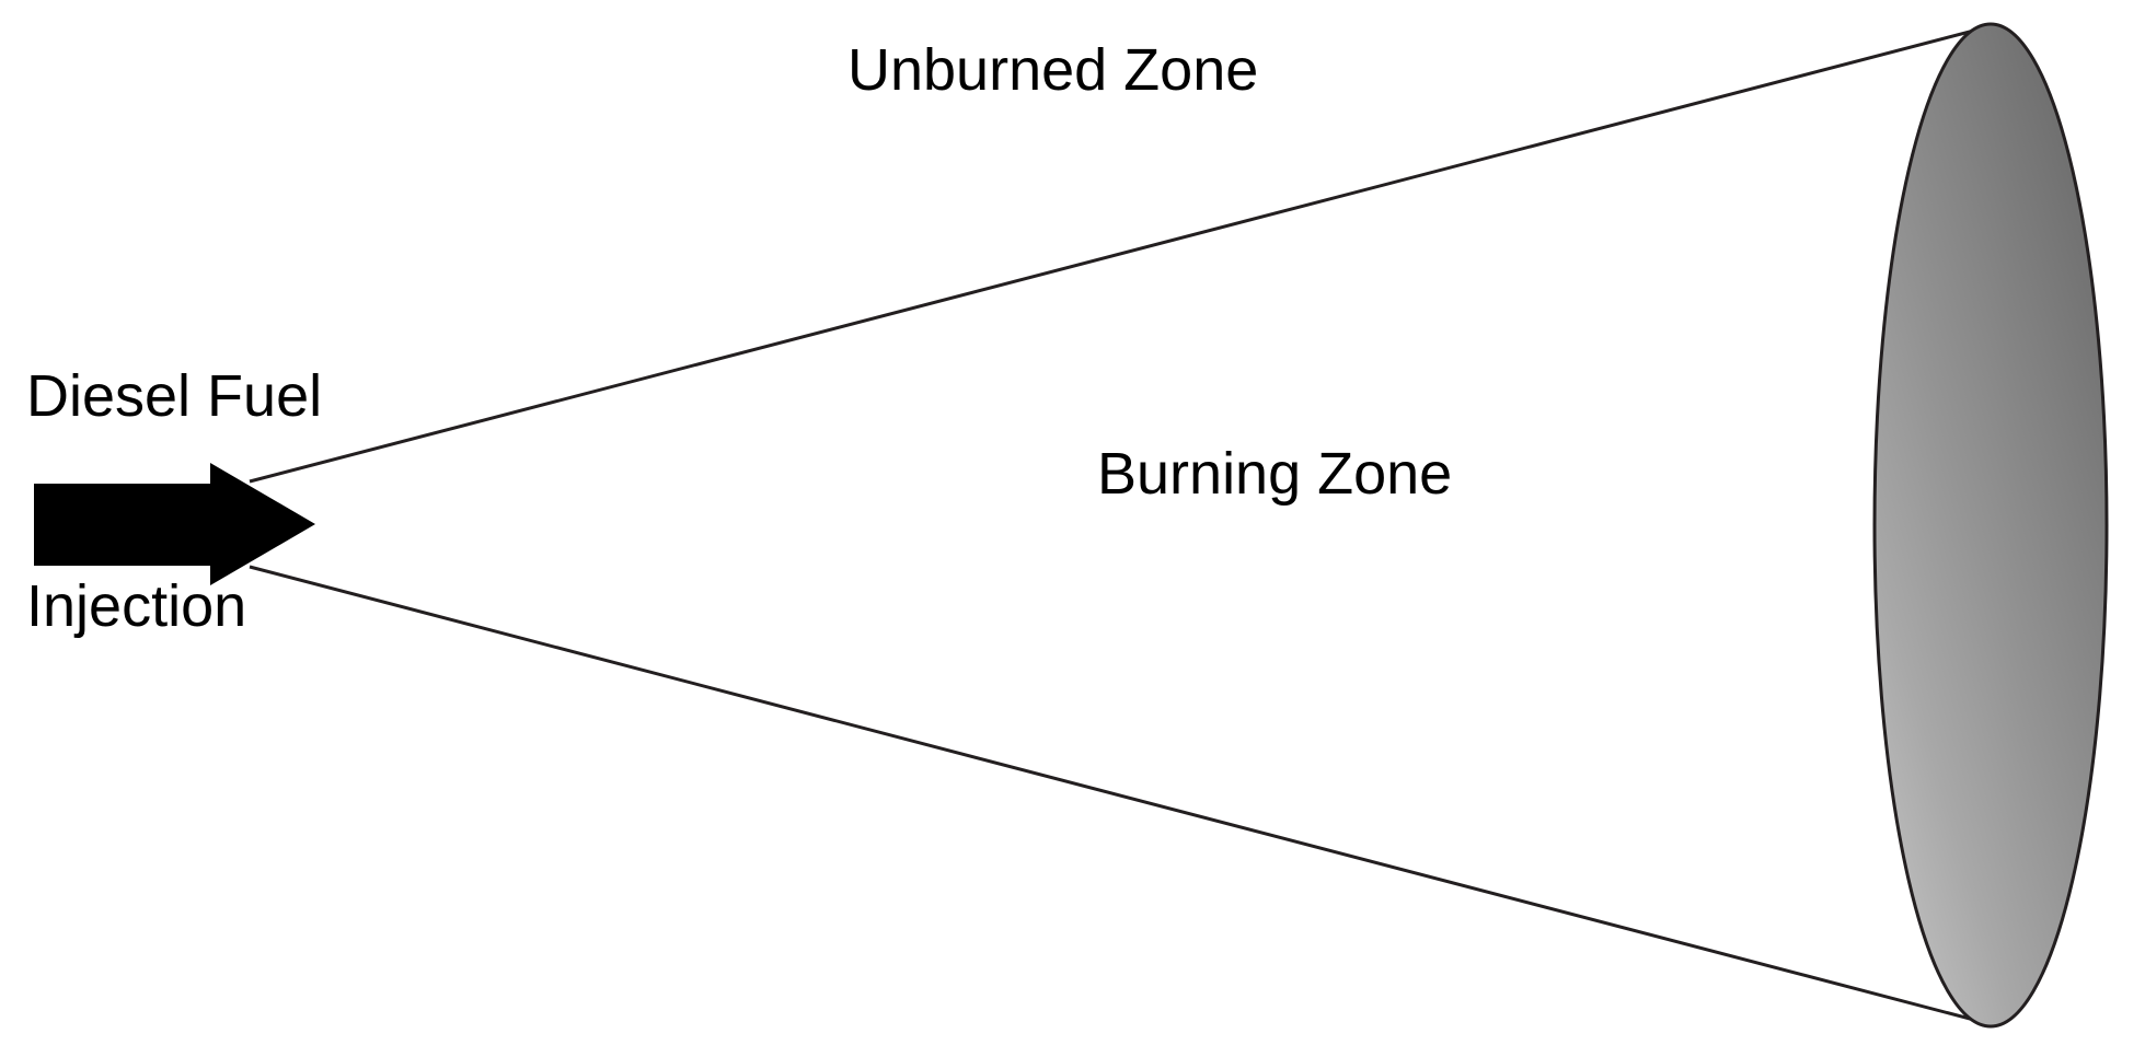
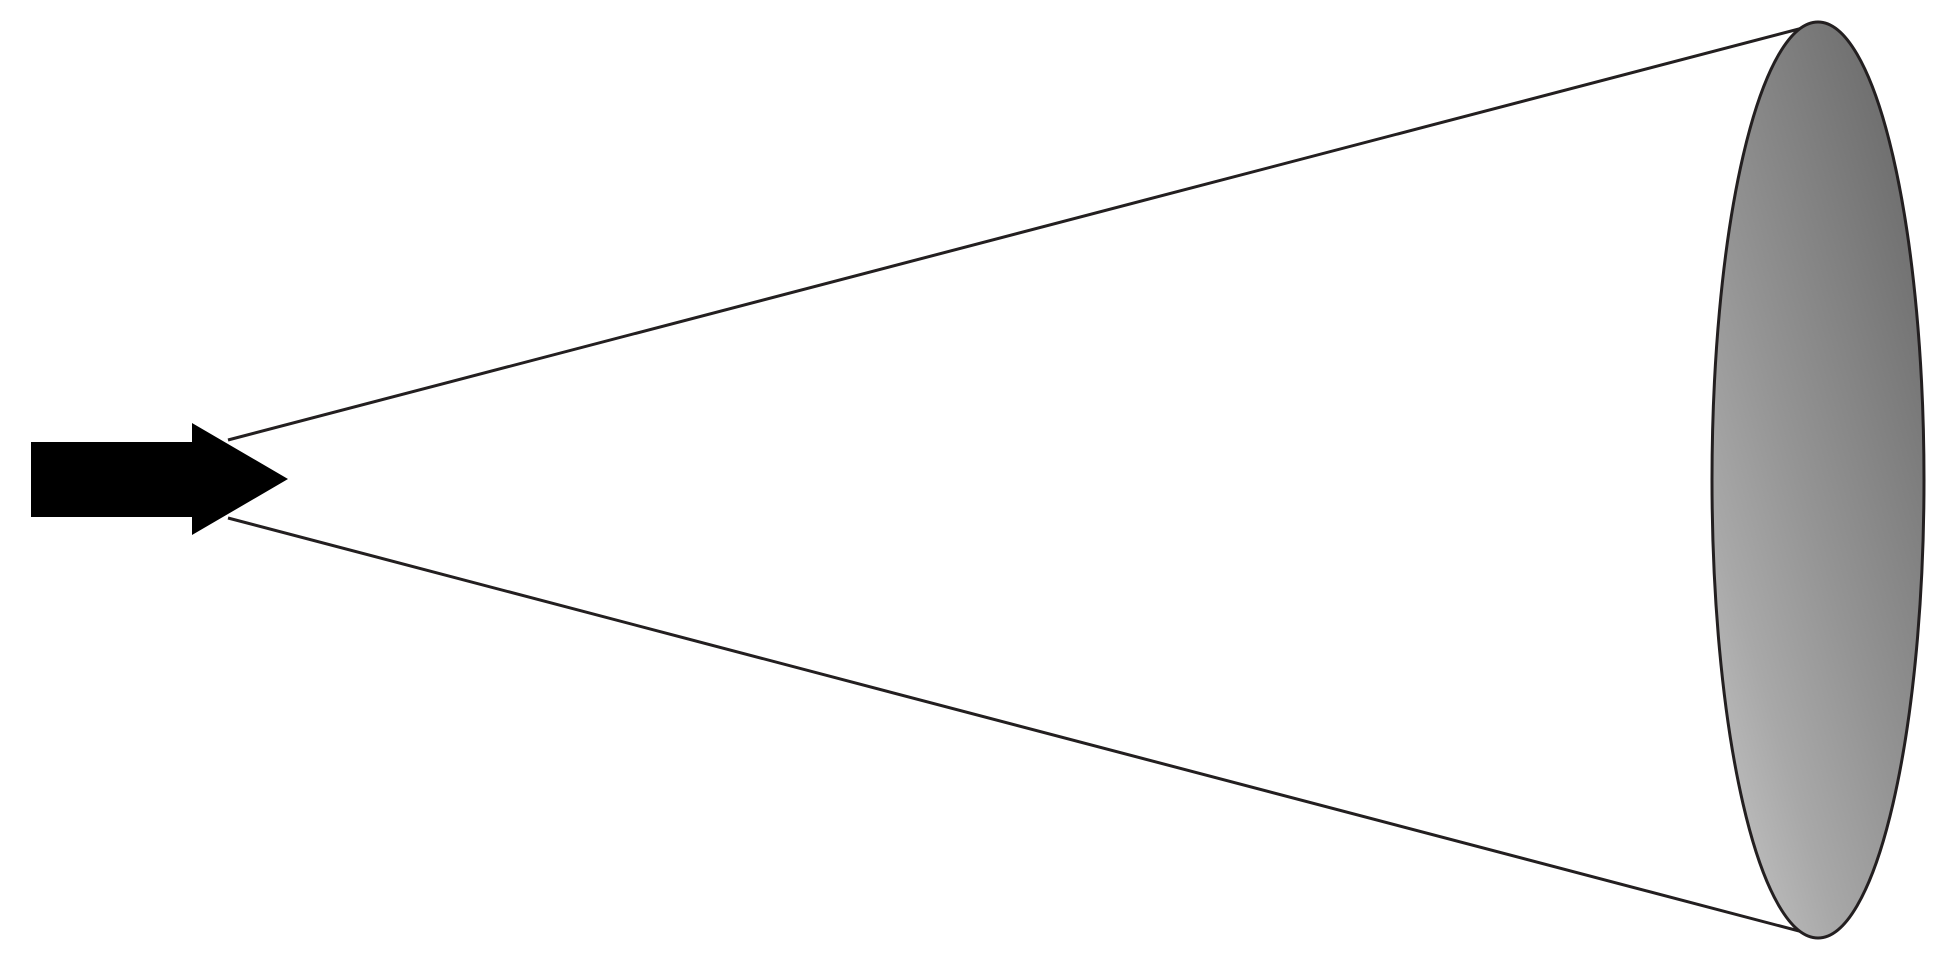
- Unburned Zone
- Burning Zone
- Diesel Fuel
- Injection
